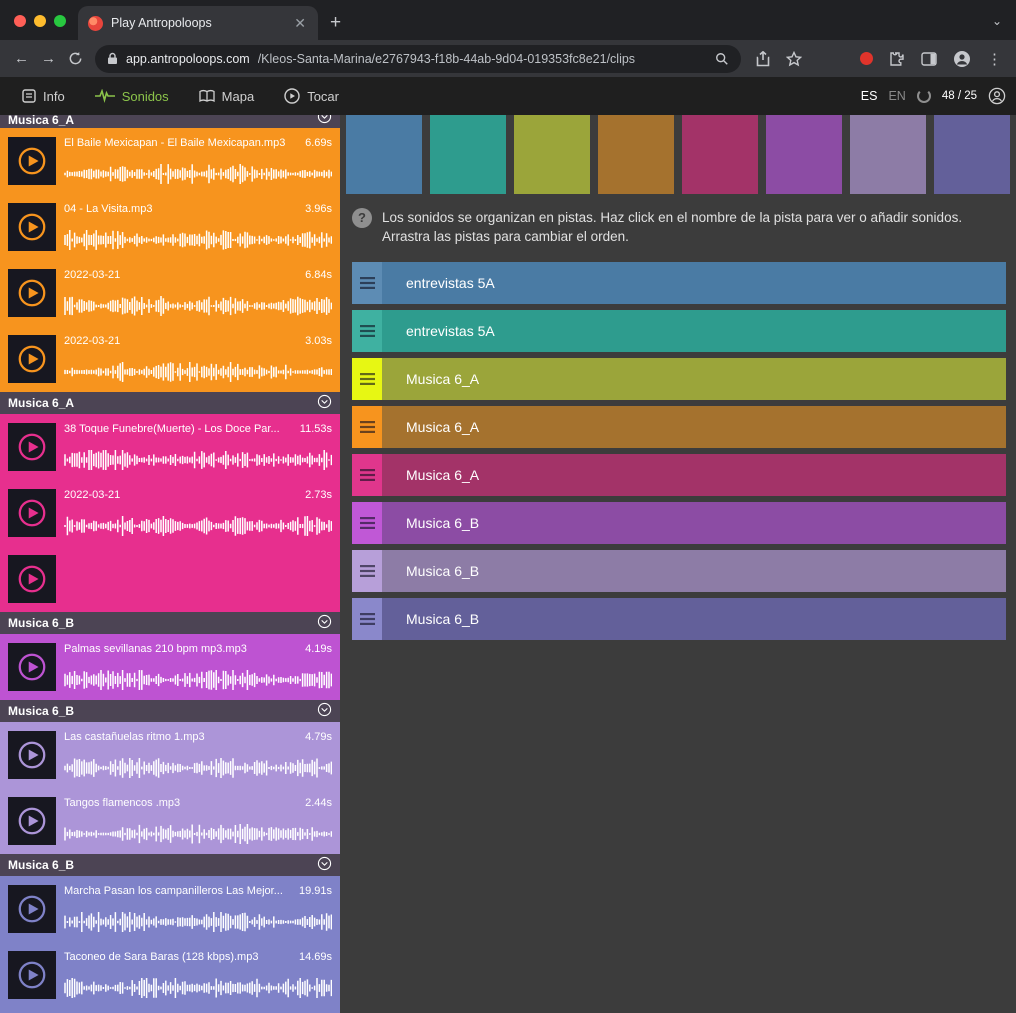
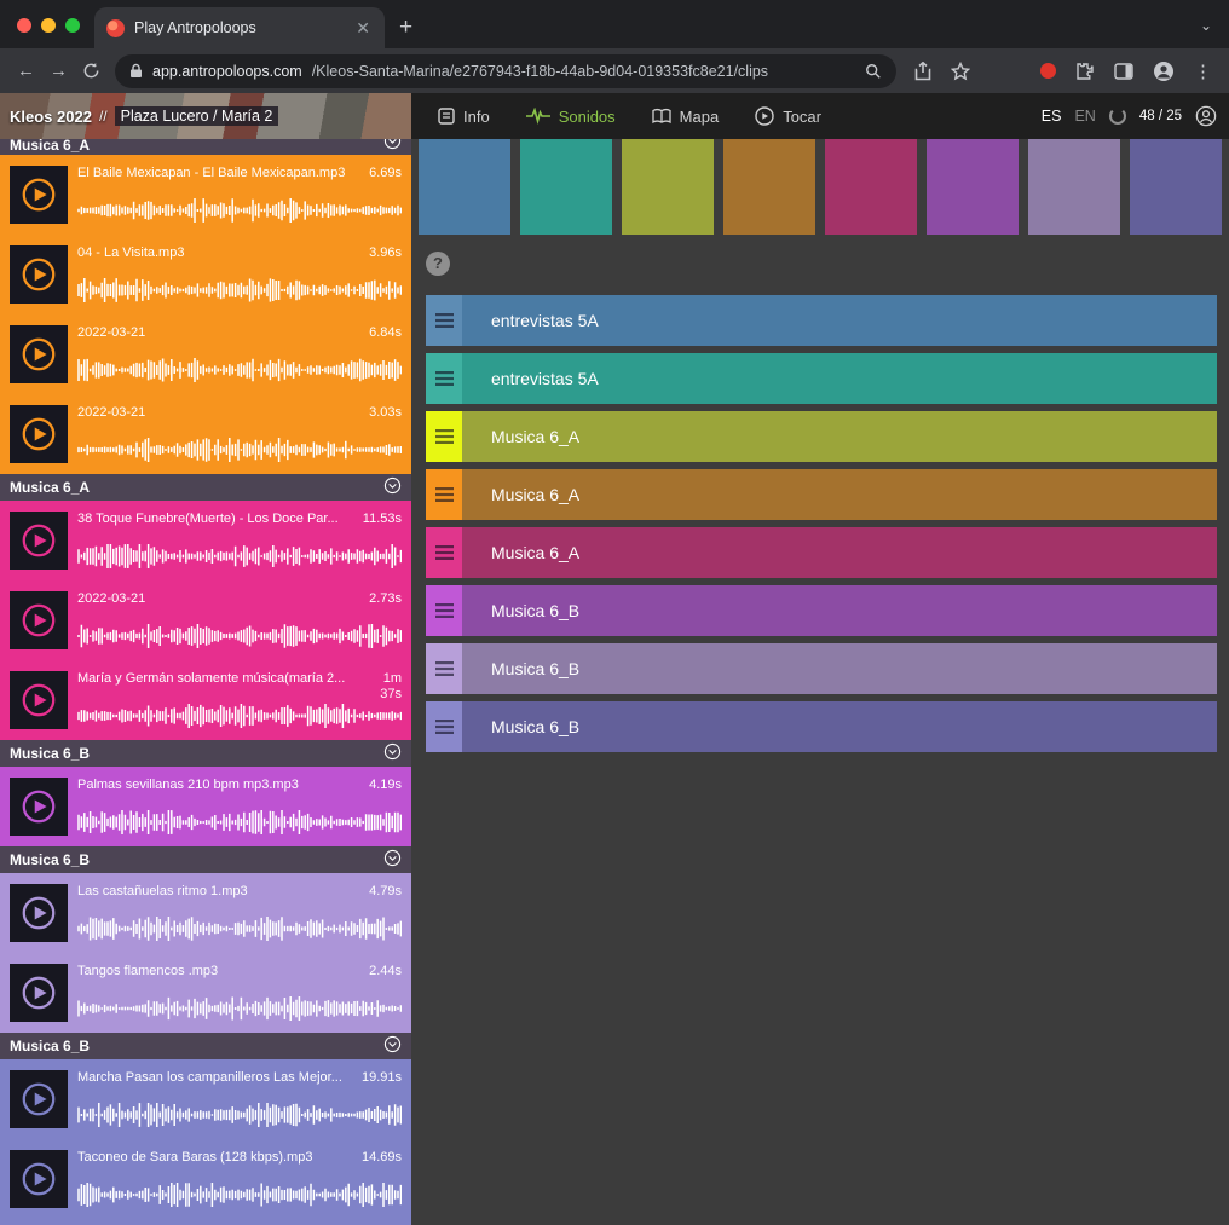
  Play Antropoloops
  ✕
  +
  ⌄
  ←
  →
  app.antropoloops.com
  /Kleos-Santa-Marina/e2767943-f18b-44ab-9d04-019353fc8e21/clips
  ⋮
+ Kleos 2022
+ //
+ Plaza Lucero / María 2
  Info
  Sonidos
  Mapa
  Tocar
  ES
  EN
  48 / 25
  Musica 6_A
  El Baile Mexicapan - El Baile Mexicapan.mp3
  6.69s
  04 - La Visita.mp3
  3.96s
  2022-03-21
  6.84s
  2022-03-21
  3.03s
  Musica 6_A
  38 Toque Funebre(Muerte) - Los Doce Par...
  11.53s
  2022-03-21
  2.73s
+ María y Germán solamente música(maría 2...
+ 1m 37s
  Musica 6_B
  Palmas sevillanas 210 bpm mp3.mp3
  4.19s
  Musica 6_B
  Las castañuelas ritmo 1.mp3
  4.79s
  Tangos flamencos .mp3
  2.44s
  Musica 6_B
  Marcha Pasan los campanilleros Las Mejor...
  19.91s
  Taconeo de Sara Baras (128 kbps).mp3
  14.69s
  ?
- Los sonidos se organizan en pistas. Haz click en el nombre de la pista para ver o añadir sonidos. Arrastra las pistas para cambiar el orden.
  entrevistas 5A
  entrevistas 5A
  Musica 6_A
  Musica 6_A
  Musica 6_A
  Musica 6_B
  Musica 6_B
  Musica 6_B
